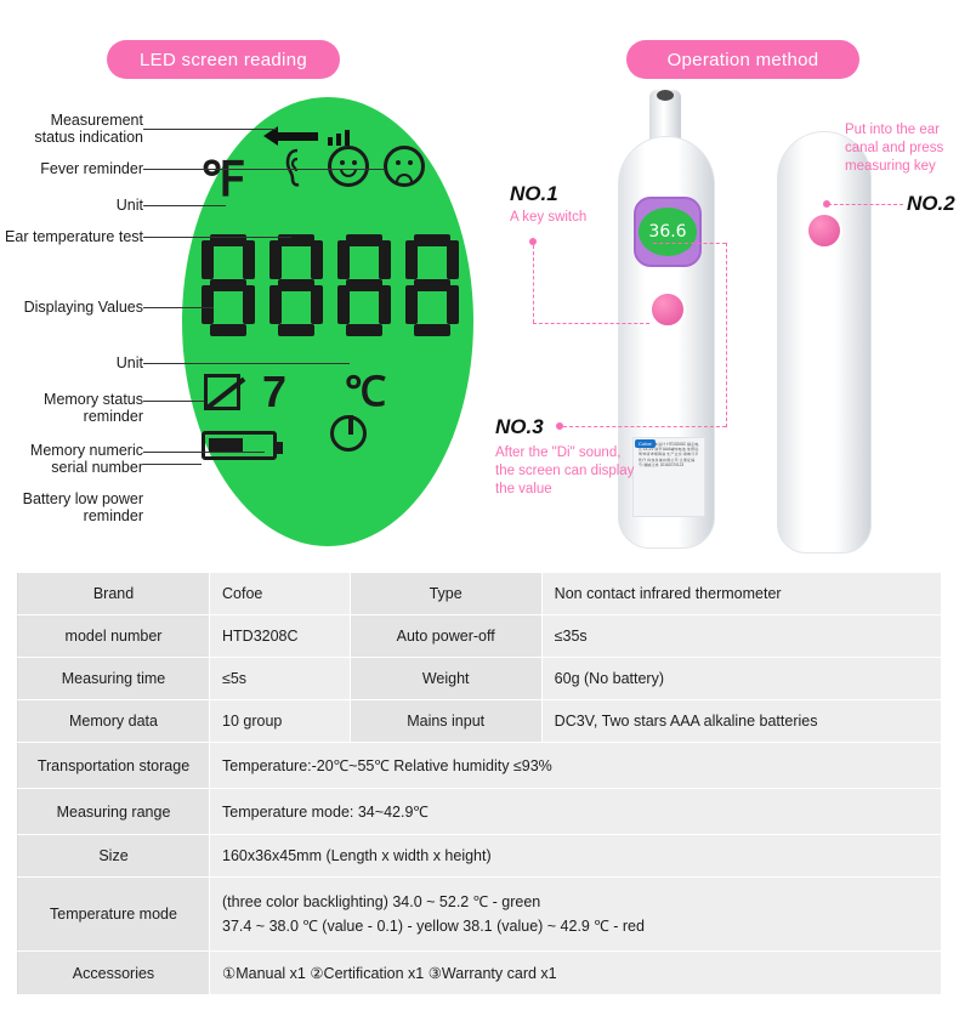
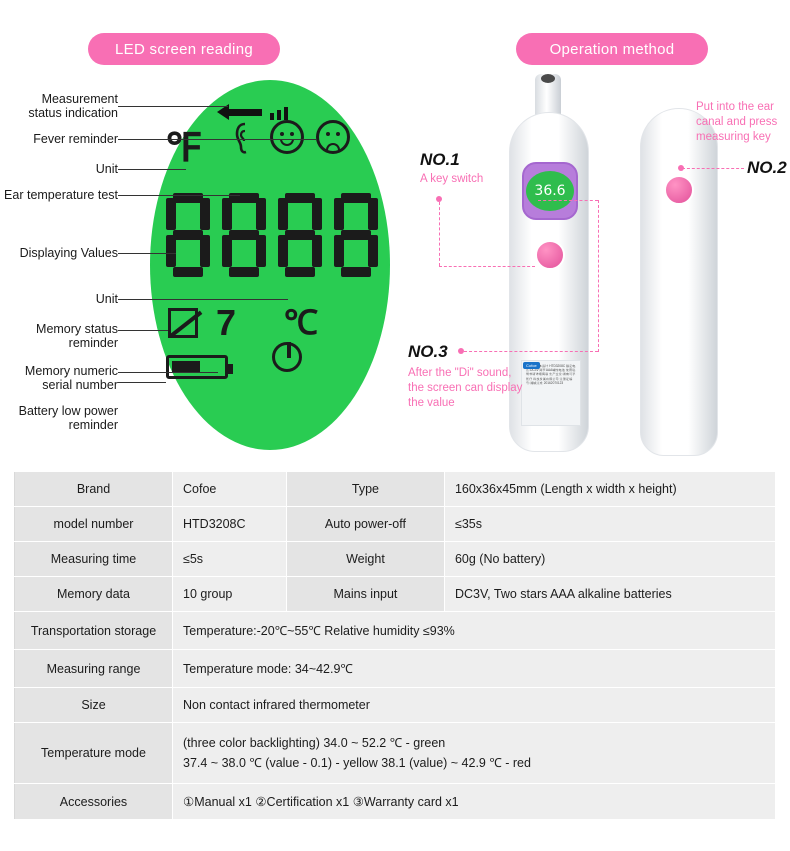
  LED screen reading
  Operation method
  ℉
  7
  ℃
  Measurement
  status indication
  Fever reminder
  Unit
  Ear temperature test
  Displaying Values
  Unit
  Memory status
  reminder
  Memory numeric
  serial number
  Battery low power
  reminder
  36.6
  NO.1
  A key switch
  NO.3
  After the "Di" sound,
  the screen can display
  the value
  Put into the ear
  canal and press
  measuring key
  NO.2
- Brand	Cofoe	Type	Non contact infrared thermometer
+ Brand	Cofoe	Type	160x36x45mm (Length x width x height)
  model number	HTD3208C	Auto power-off	≤35s
  Measuring time	≤5s	Weight	60g (No battery)
  Memory data	10 group	Mains input	DC3V, Two stars AAA alkaline batteries
  Transportation storage	Temperature:-20℃~55℃ Relative humidity ≤93%
  Measuring range	Temperature mode: 34~42.9℃
- Size	160x36x45mm (Length x width x height)
+ Size	Non contact infrared thermometer
  Temperature mode	(three color backlighting) 34.0 ~ 52.2 ℃ - green37.4 ~ 38.0 ℃ (value - 0.1) - yellow 38.1 (value) ~ 42.9 ℃ - red
  Accessories	①Manual x1 ②Certification x1 ③Warranty card x1
